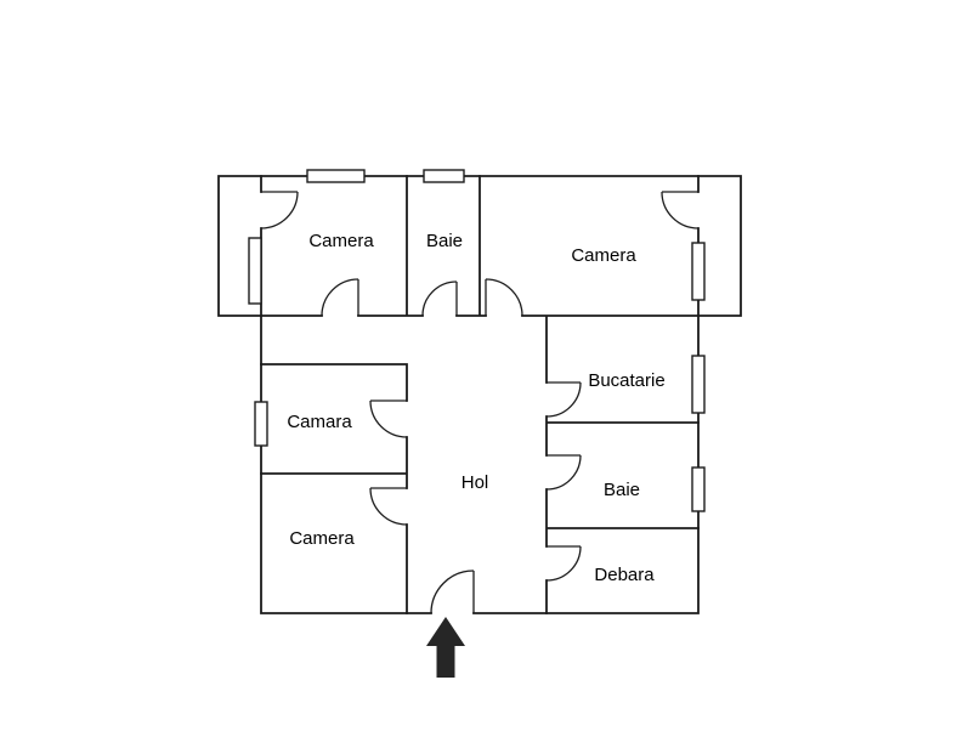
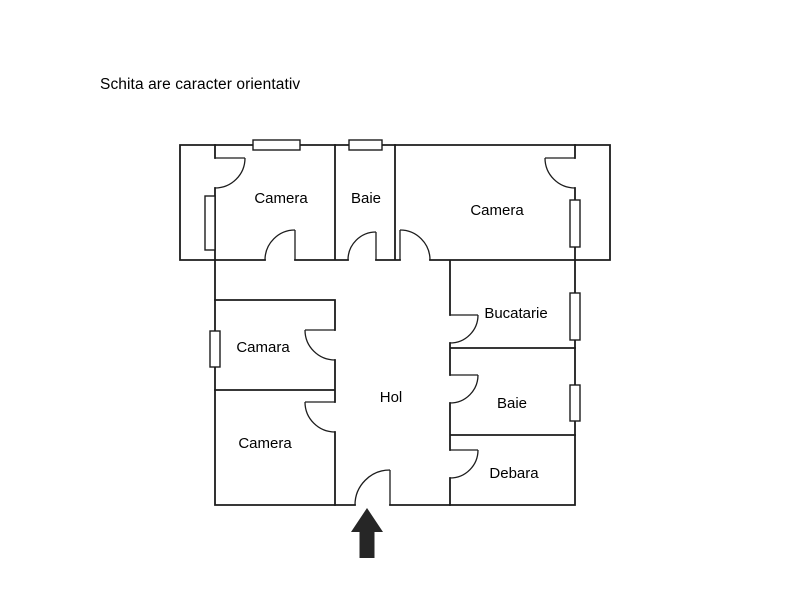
+ Schita are caracter orientativ
  Camera
  Baie
  Camera
  Bucatarie
  Camara
  Hol
  Baie
  Camera
  Debara
